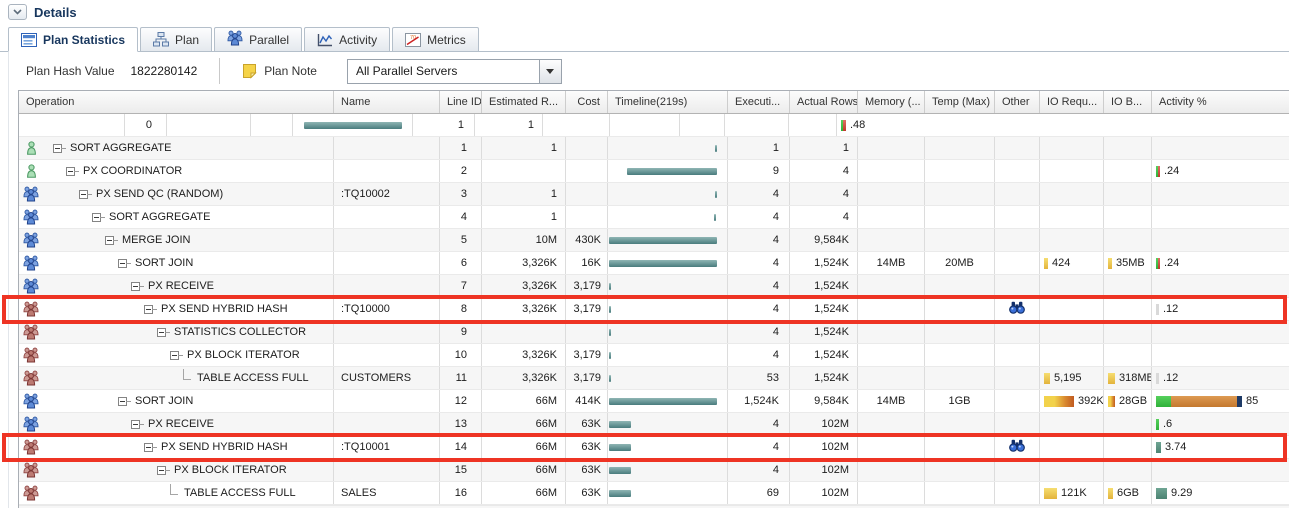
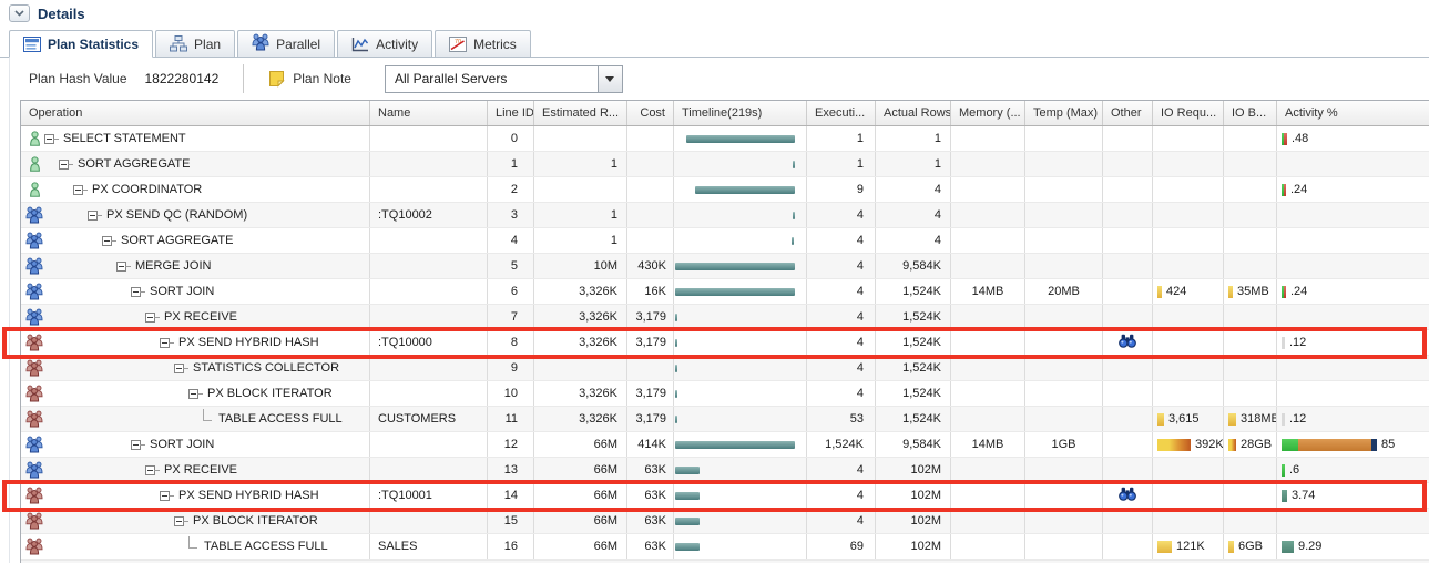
  Details
  Plan Statistics
  Plan
  Parallel
  Activity
  Metrics
  Plan Hash Value
  1822280142
  Plan Note
  All Parallel Servers
  Operation
  Name
  Line ID
  Estimated R...
  Cost
  Timeline(219s)
  Executi...
  Actual Rows
  Memory (...
  Temp (Max)
  Other
  IO Requ...
  IO B...
  Activity %
+ SELECT STATEMENT
  0
  1
  1
  .48
  SORT AGGREGATE
  1
  1
  1
  1
  PX COORDINATOR
  2
  9
  4
  .24
  PX SEND QC (RANDOM)
  :TQ10002
  3
  1
  4
  4
  SORT AGGREGATE
  4
  1
  4
  4
  MERGE JOIN
  5
  10M
  430K
  4
  9,584K
  SORT JOIN
  6
  3,326K
  16K
  4
  1,524K
  14MB
  20MB
  424
  35MB
  .24
  PX RECEIVE
  7
  3,326K
  3,179
  4
  1,524K
  PX SEND HYBRID HASH
  :TQ10000
  8
  3,326K
  3,179
  4
  1,524K
  .12
  STATISTICS COLLECTOR
  9
  4
  1,524K
  PX BLOCK ITERATOR
  10
  3,326K
  3,179
  4
  1,524K
  TABLE ACCESS FULL
  CUSTOMERS
  11
  3,326K
  3,179
  53
  1,524K
- 5,195
+ 3,615
  318MB
  .12
  SORT JOIN
  12
  66M
  414K
  1,524K
  9,584K
  14MB
  1GB
  392K
  28GB
  85
  PX RECEIVE
  13
  66M
  63K
  4
  102M
  .6
  PX SEND HYBRID HASH
  :TQ10001
  14
  66M
  63K
  4
  102M
  3.74
  PX BLOCK ITERATOR
  15
  66M
  63K
  4
  102M
  TABLE ACCESS FULL
  SALES
  16
  66M
  63K
  69
  102M
  121K
  6GB
  9.29
